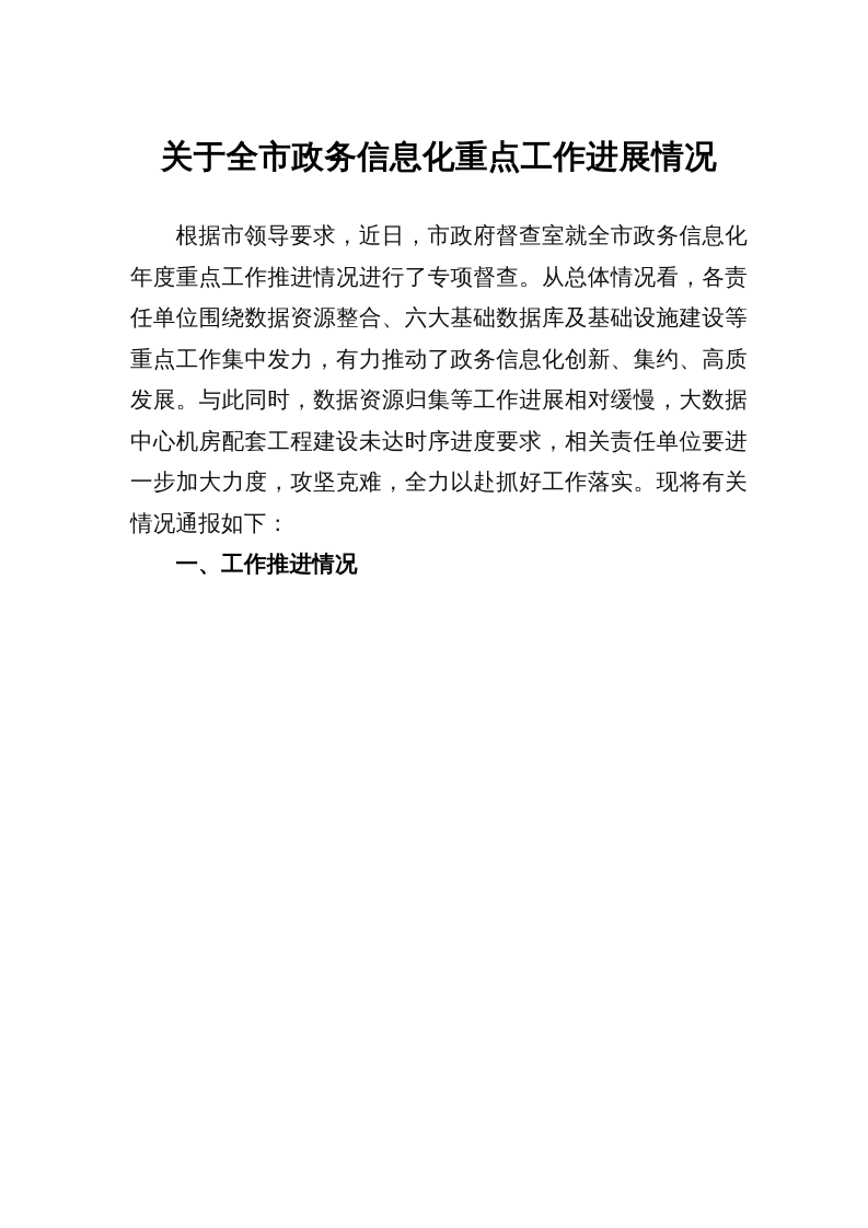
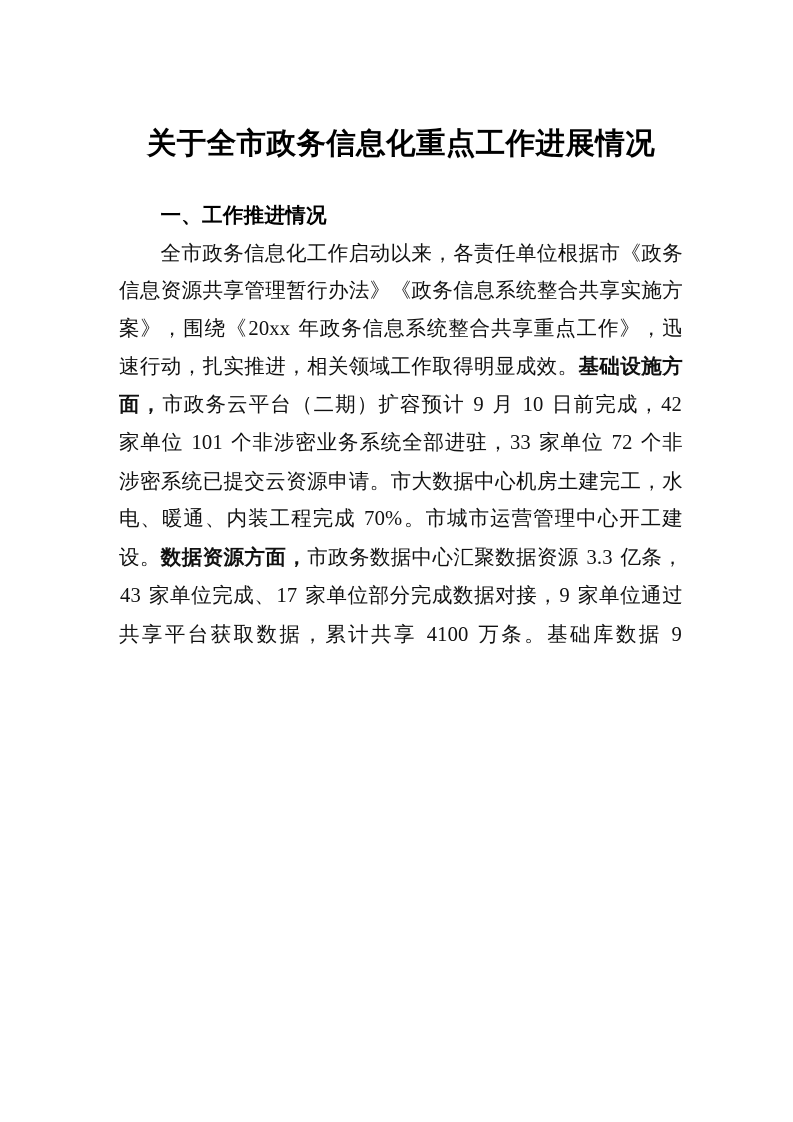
  关于全市政务信息化重点工作进展情况
- 根据市领导要求，近日，市政府督查室就全市政务信息化年度重点工作推进情况进行了专项督查。从总体情况看，各责任单位围绕数据资源整合、六大基础数据库及基础设施建设等重点工作集中发力，有力推动了政务信息化创新、集约、高质发展。与此同时，数据资源归集等工作进展相对缓慢，大数据中心机房配套工程建设未达时序进度要求，相关责任单位要进一步加大力度，攻坚克难，全力以赴抓好工作落实。现将有关情况通报如下：
  一、工作推进情况
+ 全市政务信息化工作启动以来，各责任单位根据市《政务信息资源共享管理暂行办法》《政务信息系统整合共享实施方案》，围绕《20xx 年政务信息系统整合共享重点工作》，迅速行动，扎实推进，相关领域工作取得明显成效。基础设施方面，市政务云平台（二期）扩容预计 9 月 10 日前完成，42 家单位 101 个非涉密业务系统全部进驻，33 家单位 72 个非涉密系统已提交云资源申请。市大数据中心机房土建完工，水电、暖通、内装工程完成 70%。市城市运营管理中心开工建设。数据资源方面，市政务数据中心汇聚数据资源 3.3 亿条，43 家单位完成、17 家单位部分完成数据对接，9 家单位通过共享平台获取数据，累计共享 4100 万条。基础库数据 9
